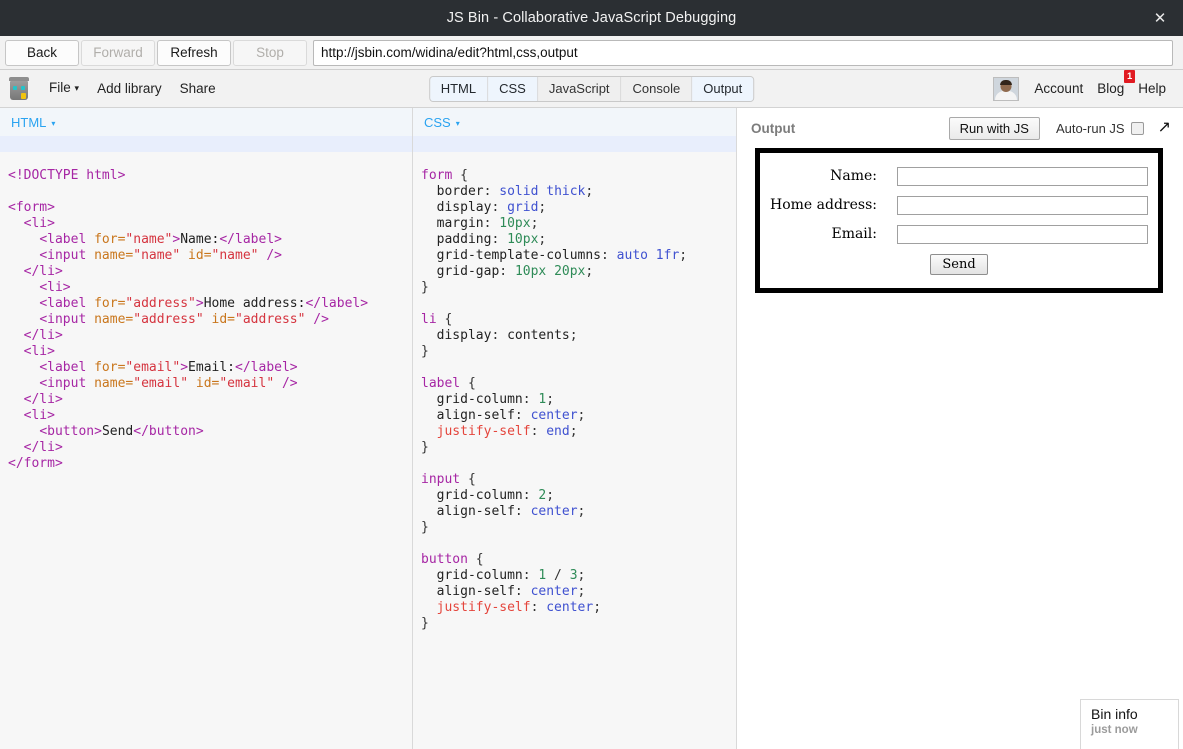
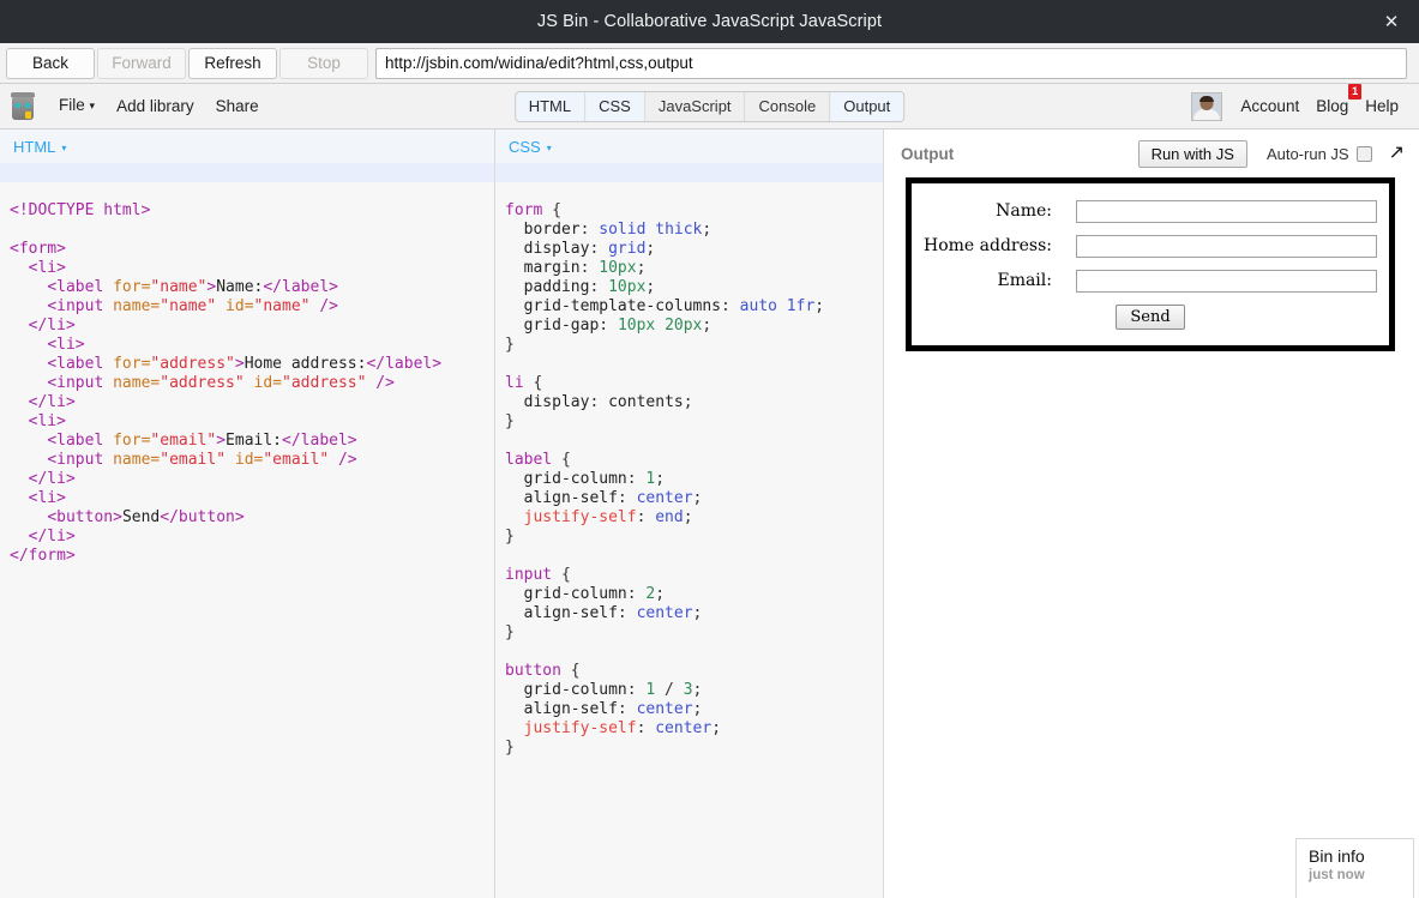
- JS Bin - Collaborative JavaScript Debugging
+ JS Bin - Collaborative JavaScript JavaScript
  ✕
  Back
  Forward
  Refresh
  Stop
  http://jsbin.com/widina/edit?html,css,output
  File ▾
  Add library
  Share
  HTML
  CSS
  JavaScript
  Console
  Output
  Account
  Blog
  1
  Help
  HTML
  ▾
  <!DOCTYPE html>
  <form>
  <li>
  <label for="name">Name:</label>
  <input name="name" id="name" />
  </li>
  <li>
  <label for="address">Home address:</label>
  <input name="address" id="address" />
  </li>
  <li>
  <label for="email">Email:</label>
  <input name="email" id="email" />
  </li>
  <li>
  <button>Send</button>
  </li>
  </form>
  CSS
  ▾
  form {
  border: solid thick;
  display: grid;
  margin: 10px;
  padding: 10px;
  grid-template-columns: auto 1fr;
  grid-gap: 10px 20px;
  }
  li {
  display: contents;
  }
  label {
  grid-column: 1;
  align-self: center;
  justify-self: end;
  }
  input {
  grid-column: 2;
  align-self: center;
  }
  button {
  grid-column: 1 / 3;
  align-self: center;
  justify-self: center;
  }
  Output
  Run with JS
  Auto-run JS
  ↗
  Name:
  Home address:
  Email:
  Send
  Bin info
  just now
